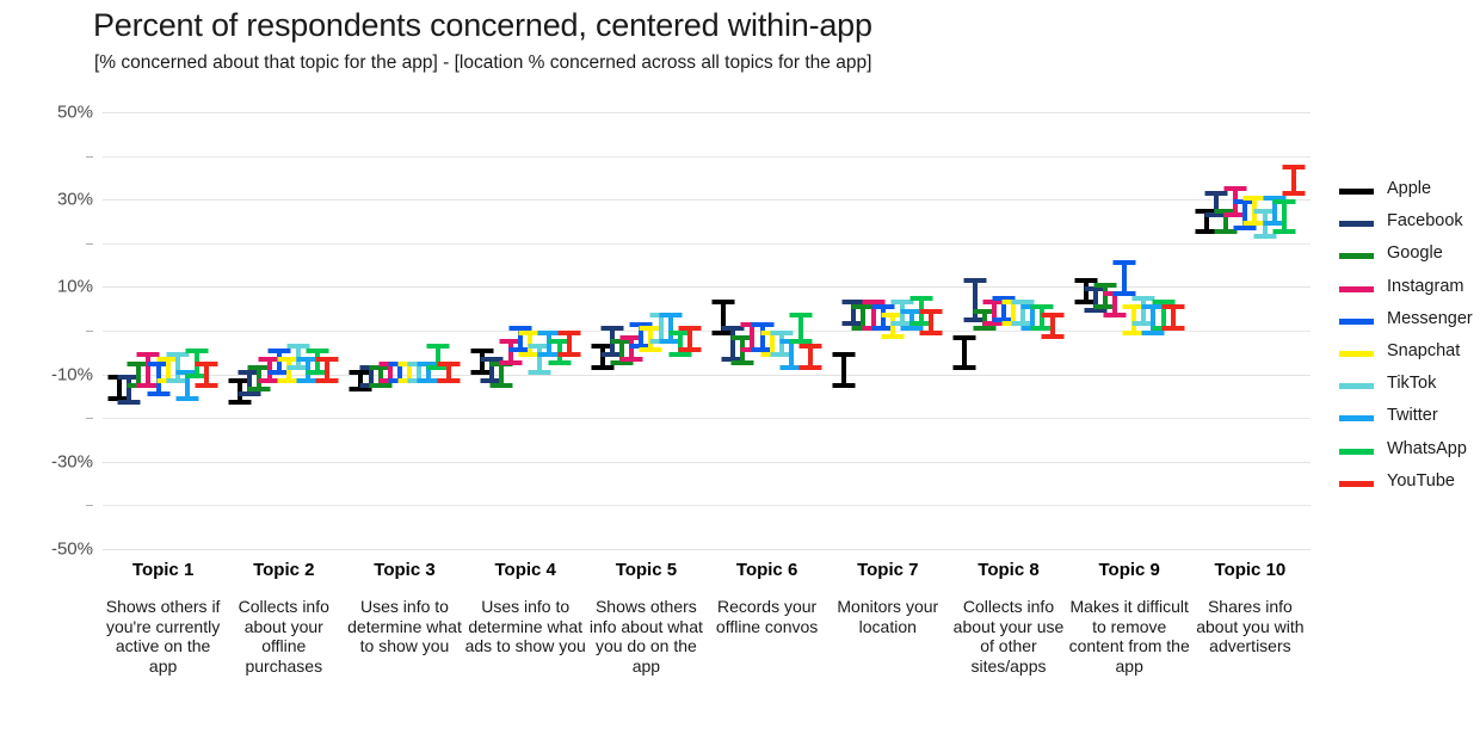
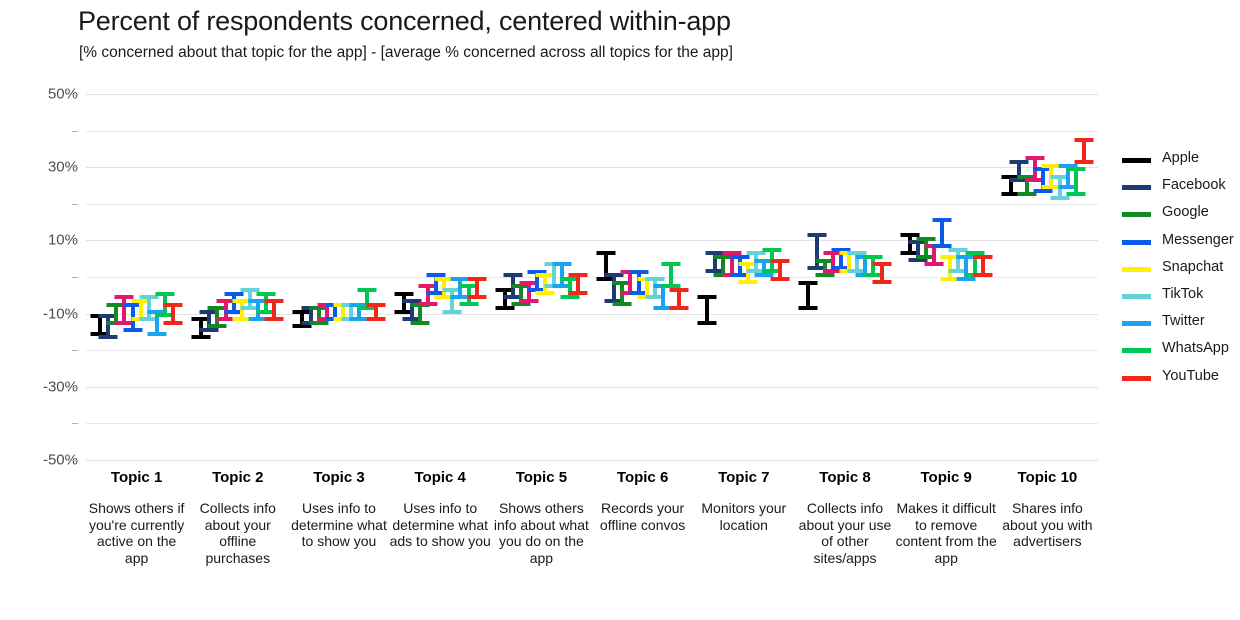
  Percent of respondents concerned, centered within-app
- [% concerned about that topic for the app] - [location % concerned across all topics for the app]
+ [% concerned about that topic for the app] - [average % concerned across all topics for the app]
  -10
  -30
  -50
  Topic 1
  Shows others if you're currently active on the app
  Topic 2
  Collects info about your offline purchases
  Topic 3
  Uses info to determine what to show you
  Topic 4
  Uses info to determine what ads to show you
  Topic 5
  Shows others info about what you do on the app
  Topic 6
  Records your offline convos
  Topic 7
  Monitors your location
  Topic 8
  Collects info about your use of other sites/apps
  Topic 9
  Makes it difficult to remove content from the app
  Topic 10
  Shares info about you with advertisers
  Apple
  Facebook
  Google
- Instagram
  Messenger
  Snapchat
  TikTok
  Twitter
  WhatsApp
  YouTube
